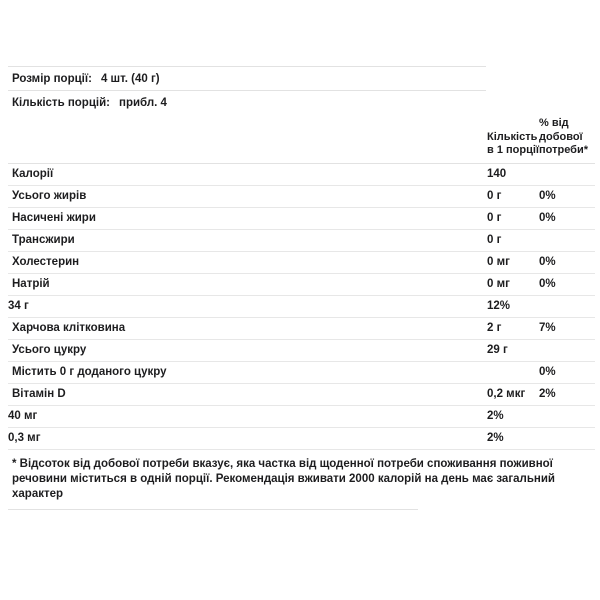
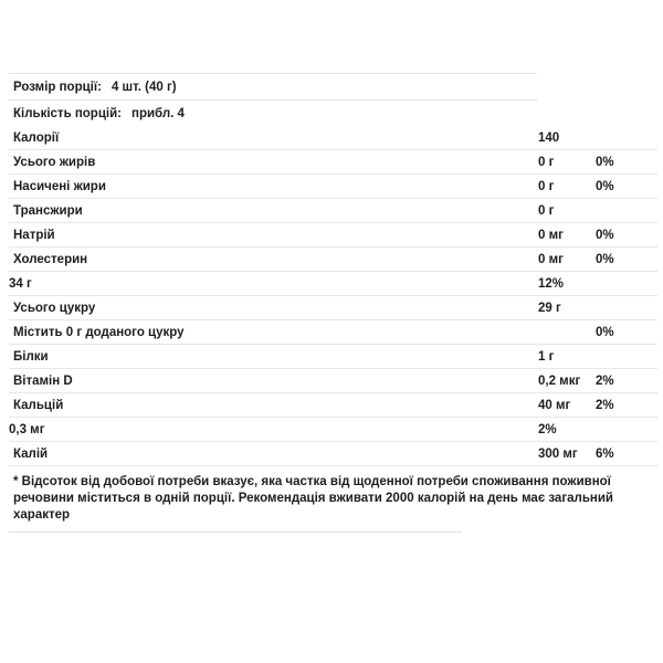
  Розмір порції:
  4 шт. (40 г)
  Кількість порцій:
  прибл. 4
- Кількість
- в 1 порції
- % від
- добової
- потреби*
  Калорії
  140
  Усього жирів
  0 г
  0%
  Насичені жири
  0 г
  0%
  Трансжири
  0 г
- Холестерин
+ Натрій
  0 мг
  0%
- Натрій
+ Холестерин
  0 мг
  0%
  34 г
  12%
- Харчова клітковина
- 2 г
- 7%
  Усього цукру
  29 г
  Містить 0 г доданого цукру
  0%
+ Білки
+ 1 г
  Вітамін D
  0,2 мкг
  2%
+ Кальцій
  40 мг
  2%
  0,3 мг
  2%
+ Калій
+ 300 мг
+ 6%
  * Відсоток від добової потреби вказує, яка частка від щоденної потреби споживання поживної речовини міститься в одній порції. Рекомендація вживати 2000 калорій на день має загальний характер
